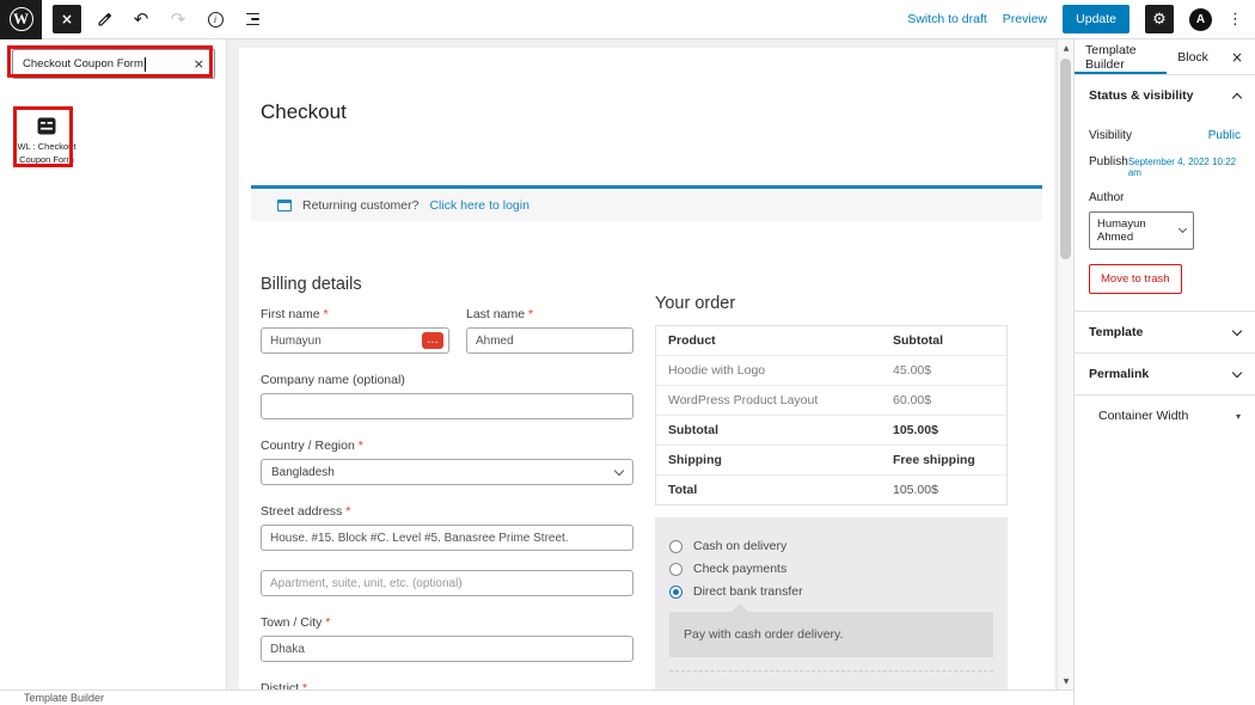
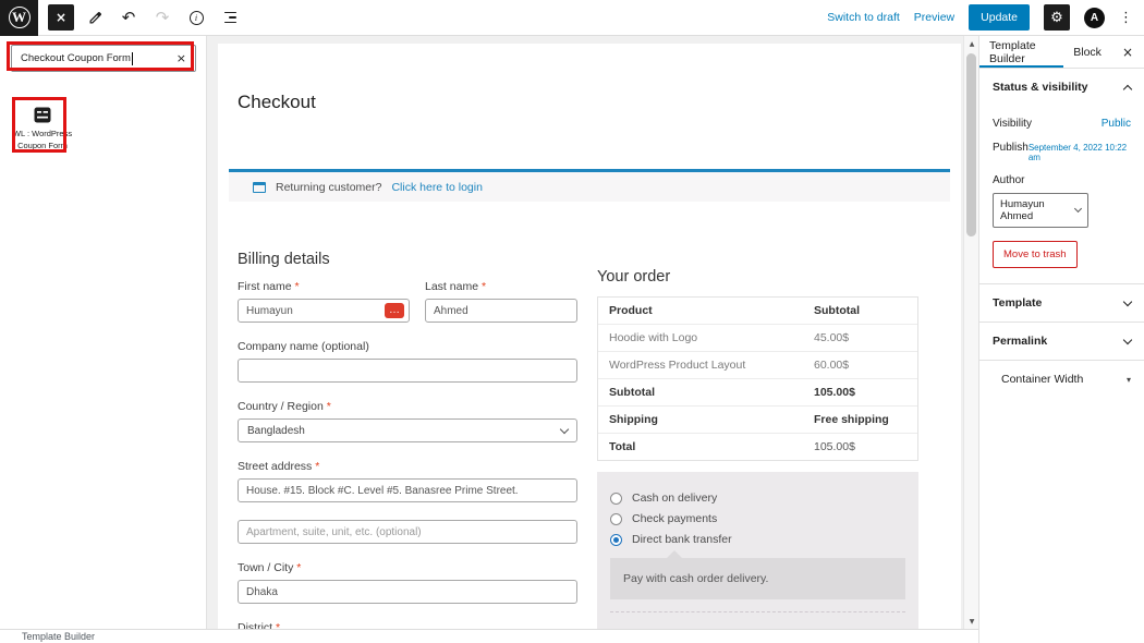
  W
  ×
  ↶
  ↷
  i
  Switch to draft
  Preview
  Update
  ⚙
  A
  ⋮
  Checkout Coupon Form
  ×
- WL : Checkout Coupon Form
+ WL : WordPress Coupon Form
  Checkout
  Returning customer?
  Click here to login
  Billing details
  First name *
  Humayun
  …
  Last name *
  Ahmed
  Company name (optional)
  Country / Region *
  Bangladesh
  Street address *
  House. #15. Block #C. Level #5. Banasree Prime Street. Apartment, suite, unit, etc. (optional)
  Town / City *
  Dhaka
  District *
  Your order
  Product
  Subtotal
  Hoodie with Logo
  45.00$
  WordPress Product Layout
  60.00$
  Subtotal
  105.00$
  Shipping
  Free shipping
  Total
  105.00$
  Cash on delivery
  Check payments
  Direct bank transfer
  Pay with cash order delivery.
  Template Builder
  Block
  ×
  Status & visibility
  Visibility
  Public
  Publish
  September 4, 2022 10:22 am
  Author
  Humayun Ahmed
  Move to trash
  Template
  Permalink
  Container Width
  ▾
  Template Builder
